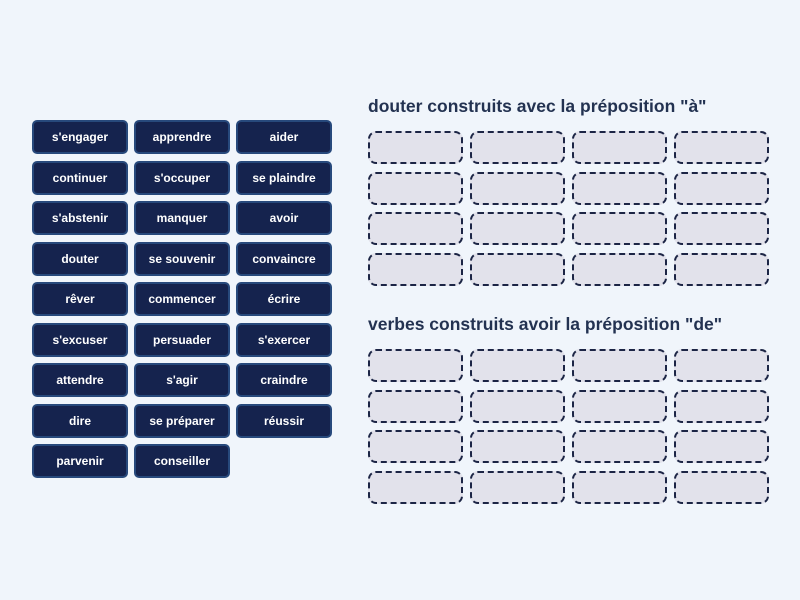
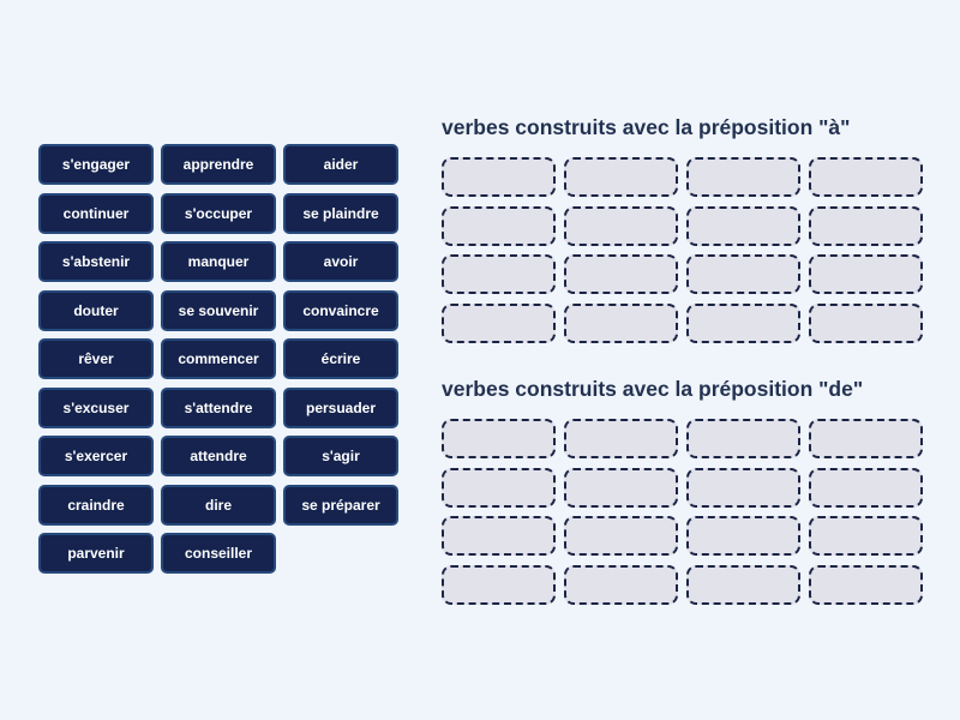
  s'engager
  apprendre
  aider
  continuer
  s'occuper
  se plaindre
  s'abstenir
  manquer
  avoir
  douter
  se souvenir
  convaincre
  rêver
  commencer
  écrire
  s'excuser
+ s'attendre
  persuader
  s'exercer
  attendre
  s'agir
  craindre
  dire
  se préparer
- réussir
  parvenir
  conseiller
- douter construits avec la préposition "à"
+ verbes construits avec la préposition "à"
- verbes construits avoir la préposition "de"
+ verbes construits avec la préposition "de"
